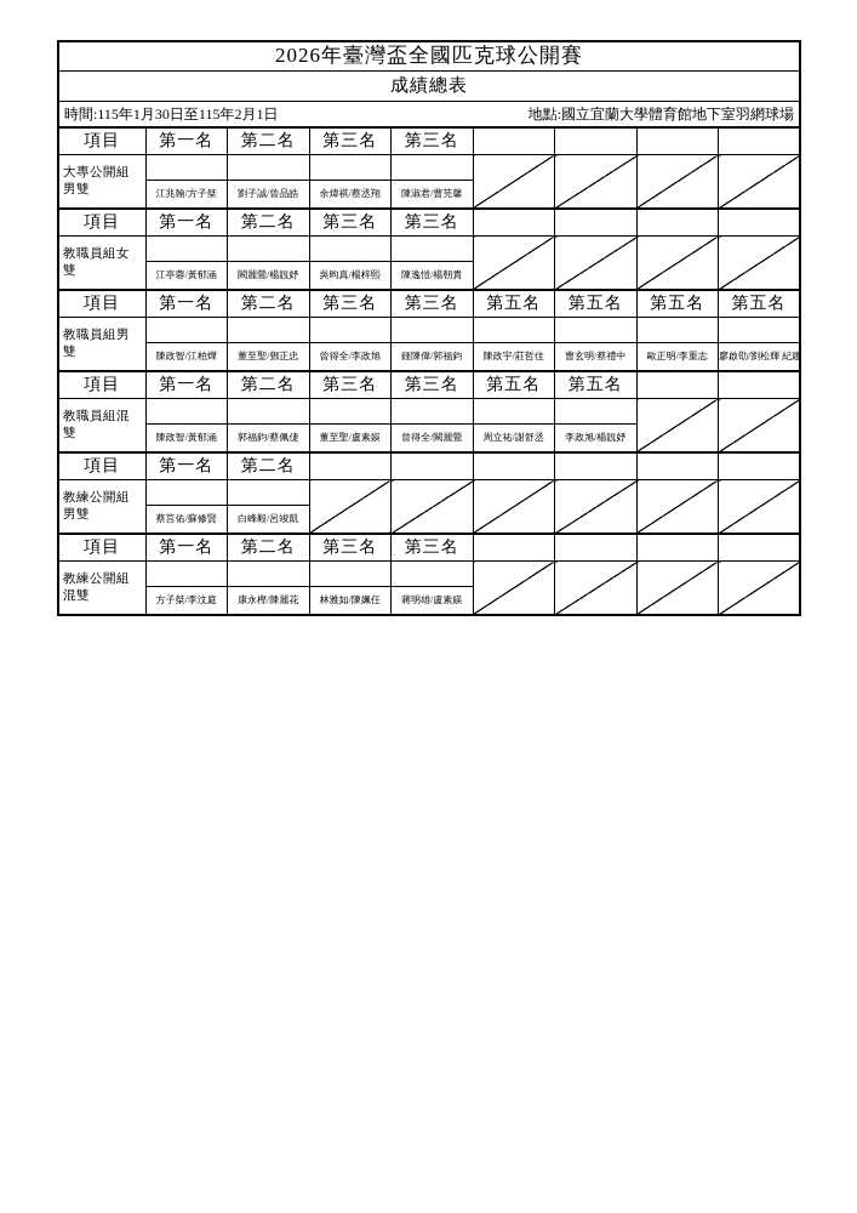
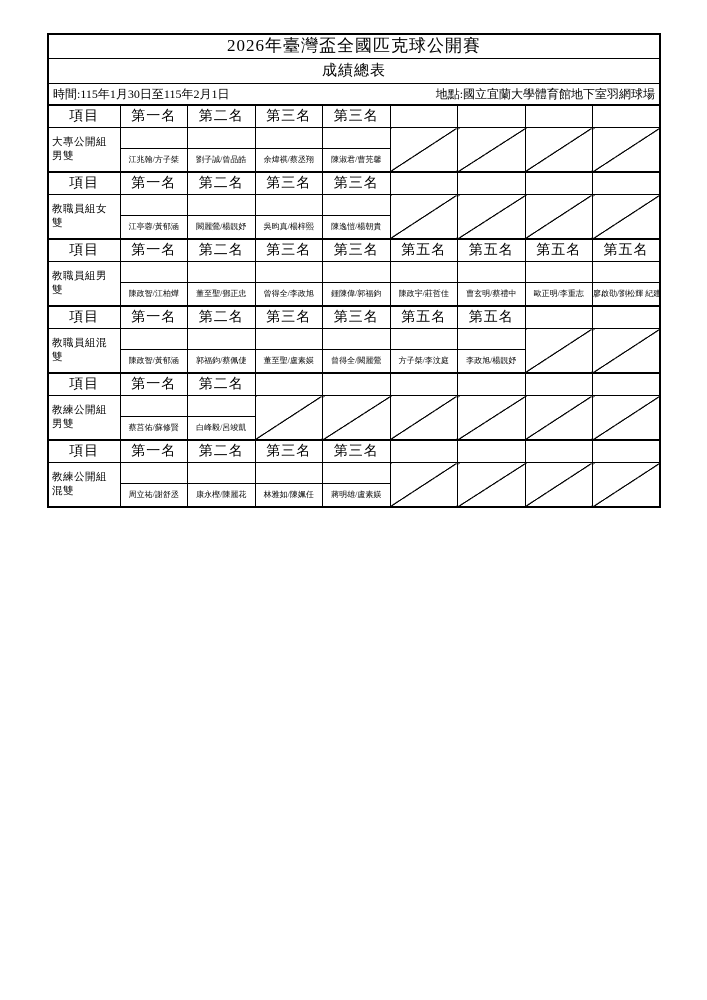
  2026年臺灣盃全國匹克球公開賽
  成績總表
  時間:115年1月30日至115年2月1日 地點:國立宜蘭大學體育館地下室羽網球場
  項目	第一名	第二名	第三名	第三名
  大專公開組男雙
  江兆翰/方子桀	劉子誠/曾品皓	余煒祺/蔡丞翔	陳淑君/曹芫馨
  項目	第一名	第二名	第三名	第三名
  教職員組女雙
  江亭蓉/黃郁涵	闕麗鶯/楊靚妤	吳昀真/楊梓熙	陳逸愷/楊朝貴
  項目	第一名	第二名	第三名	第三名	第五名	第五名	第五名	第五名
  教職員組男雙
  陳政智/江柏燁	董至聖/鄧正忠	曾得全/李政旭	鍾陳偉/郭福鈞	陳政宇/莊哲佳	曹玄明/蔡禮中	歐正明/李重志	廖啟劭/劉松輝 紀建
  項目	第一名	第二名	第三名	第三名	第五名	第五名
  教職員組混雙
- 陳政智/黃郁涵	郭福鈞/蔡佩倢	董至聖/盧素媖	曾得全/闕麗鶯	周立祐/謝舒丞	李政旭/楊靚妤
+ 陳政智/黃郁涵	郭福鈞/蔡佩倢	董至聖/盧素媖	曾得全/闕麗鶯	方子桀/李汶庭	李政旭/楊靚妤
  項目	第一名	第二名
  教練公開組男雙
  蔡莒佑/蘇修賢	白峰毅/呂竣凱
  項目	第一名	第二名	第三名	第三名
  教練公開組混雙
- 方子桀/李汶庭	康永樫/陳麗花	林雅如/陳姵任	蔣明雄/盧素媖
+ 周立祐/謝舒丞	康永樫/陳麗花	林雅如/陳姵任	蔣明雄/盧素媖
